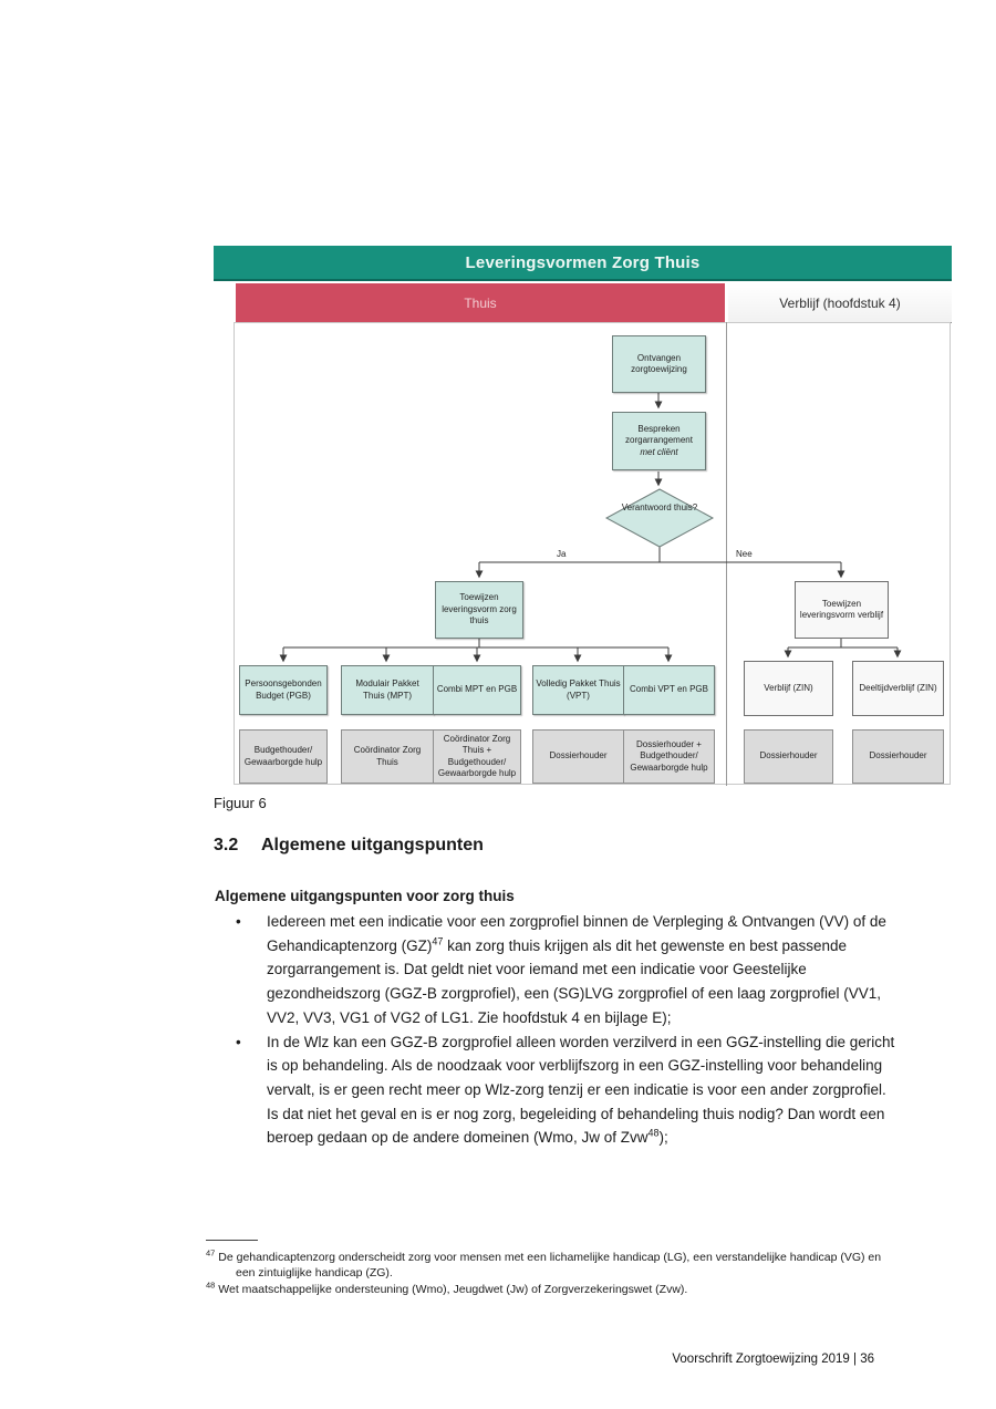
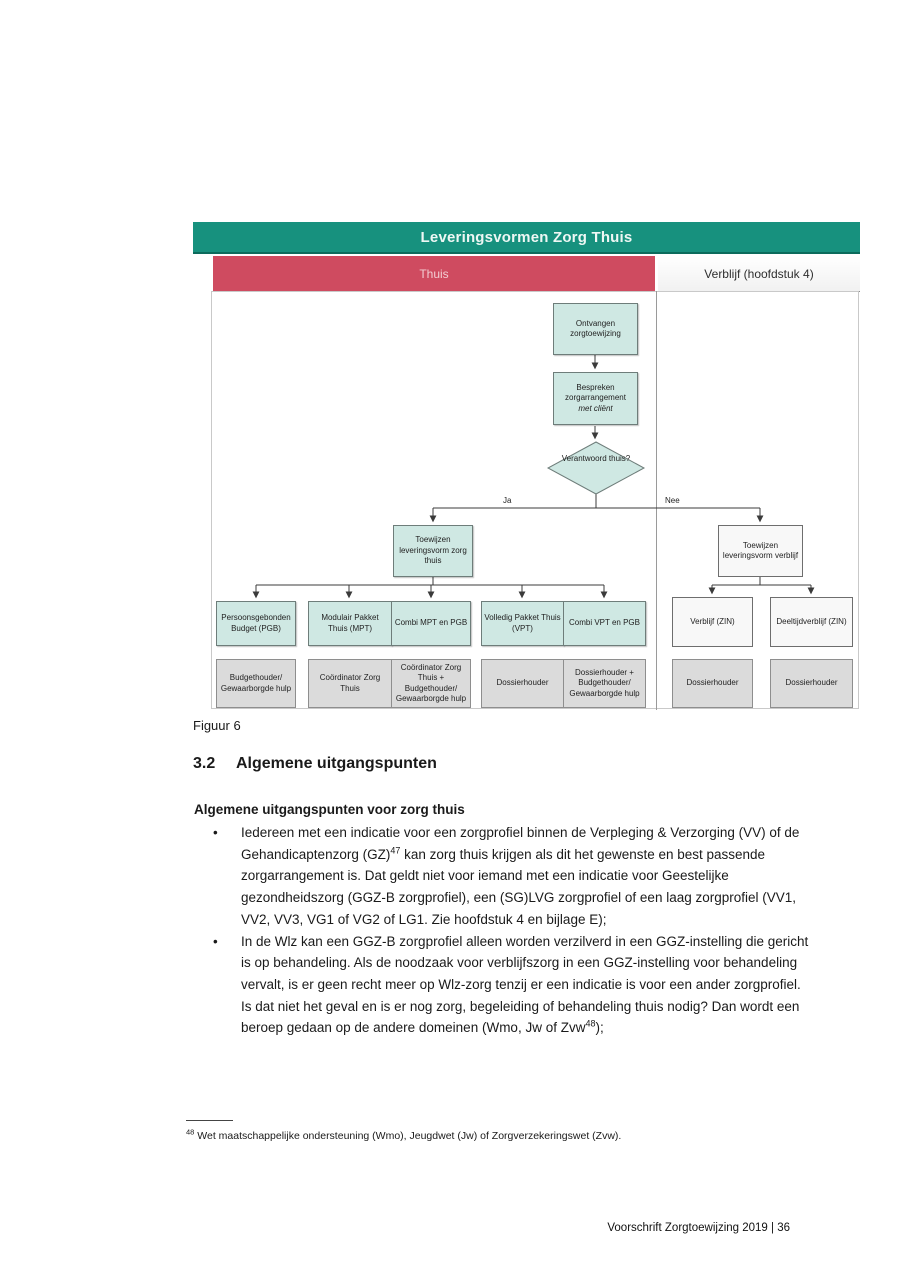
  Leveringsvormen Zorg Thuis
  Thuis
  Verblijf (hoofdstuk 4)
  Ontvangen zorgtoewijzing
  Bespreken zorgarrangement
  met cliënt
  Verantwoord thuis?
  Ja
  Nee
  Toewijzen leveringsvorm zorg thuis
  Toewijzen leveringsvorm verblijf
  Persoonsgebonden Budget (PGB)
  Modulair Pakket Thuis (MPT)
  Combi MPT en PGB
  Volledig Pakket Thuis (VPT)
  Combi VPT en PGB
  Budgethouder/ Gewaarborgde hulp
  Coördinator Zorg Thuis
  Coördinator Zorg Thuis + Budgethouder/ Gewaarborgde hulp
  Dossierhouder
  Dossierhouder + Budgethouder/ Gewaarborgde hulp
  Verblijf (ZIN)
  Deeltijdverblijf (ZIN)
  Dossierhouder
  Dossierhouder
  Figuur 6
  3.2
  Algemene uitgangspunten
  Algemene uitgangspunten voor zorg thuis
- Iedereen met een indicatie voor een zorgprofiel binnen de Verpleging & Ontvangen (VV) of de Gehandicaptenzorg (GZ)47 kan zorg thuis krijgen als dit het gewenste en best passende zorgarrangement is. Dat geldt niet voor iemand met een indicatie voor Geestelijke gezondheidszorg (GGZ-B zorgprofiel), een (SG)LVG zorgprofiel of een laag zorgprofiel (VV1, VV2, VV3, VG1 of VG2 of LG1. Zie hoofdstuk 4 en bijlage E);
+ Iedereen met een indicatie voor een zorgprofiel binnen de Verpleging & Verzorging (VV) of de Gehandicaptenzorg (GZ)47 kan zorg thuis krijgen als dit het gewenste en best passende zorgarrangement is. Dat geldt niet voor iemand met een indicatie voor Geestelijke gezondheidszorg (GGZ-B zorgprofiel), een (SG)LVG zorgprofiel of een laag zorgprofiel (VV1, VV2, VV3, VG1 of VG2 of LG1. Zie hoofdstuk 4 en bijlage E);
  In de Wlz kan een GGZ-B zorgprofiel alleen worden verzilverd in een GGZ-instelling die gericht is op behandeling. Als de noodzaak voor verblijfszorg in een GGZ-instelling voor behandeling vervalt, is er geen recht meer op Wlz-zorg tenzij er een indicatie is voor een ander zorgprofiel. Is dat niet het geval en is er nog zorg, begeleiding of behandeling thuis nodig? Dan wordt een beroep gedaan op de andere domeinen (Wmo, Jw of Zvw48);
- 47 De gehandicaptenzorg onderscheidt zorg voor mensen met een lichamelijke handicap (LG), een verstandelijke handicap (VG) en een zintuiglijke handicap (ZG).
  48 Wet maatschappelijke ondersteuning (Wmo), Jeugdwet (Jw) of Zorgverzekeringswet (Zvw).
  Voorschrift Zorgtoewijzing 2019 | 36
